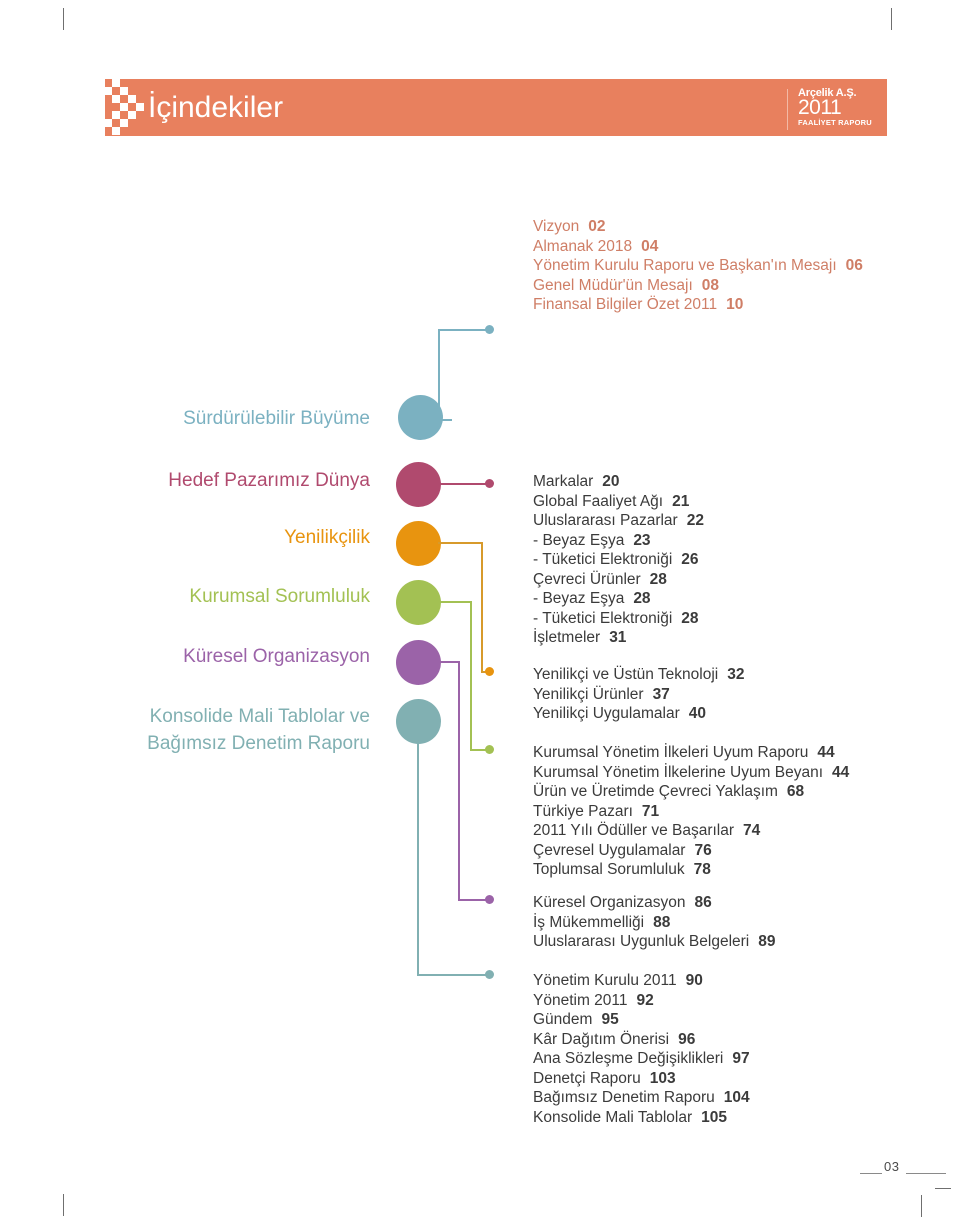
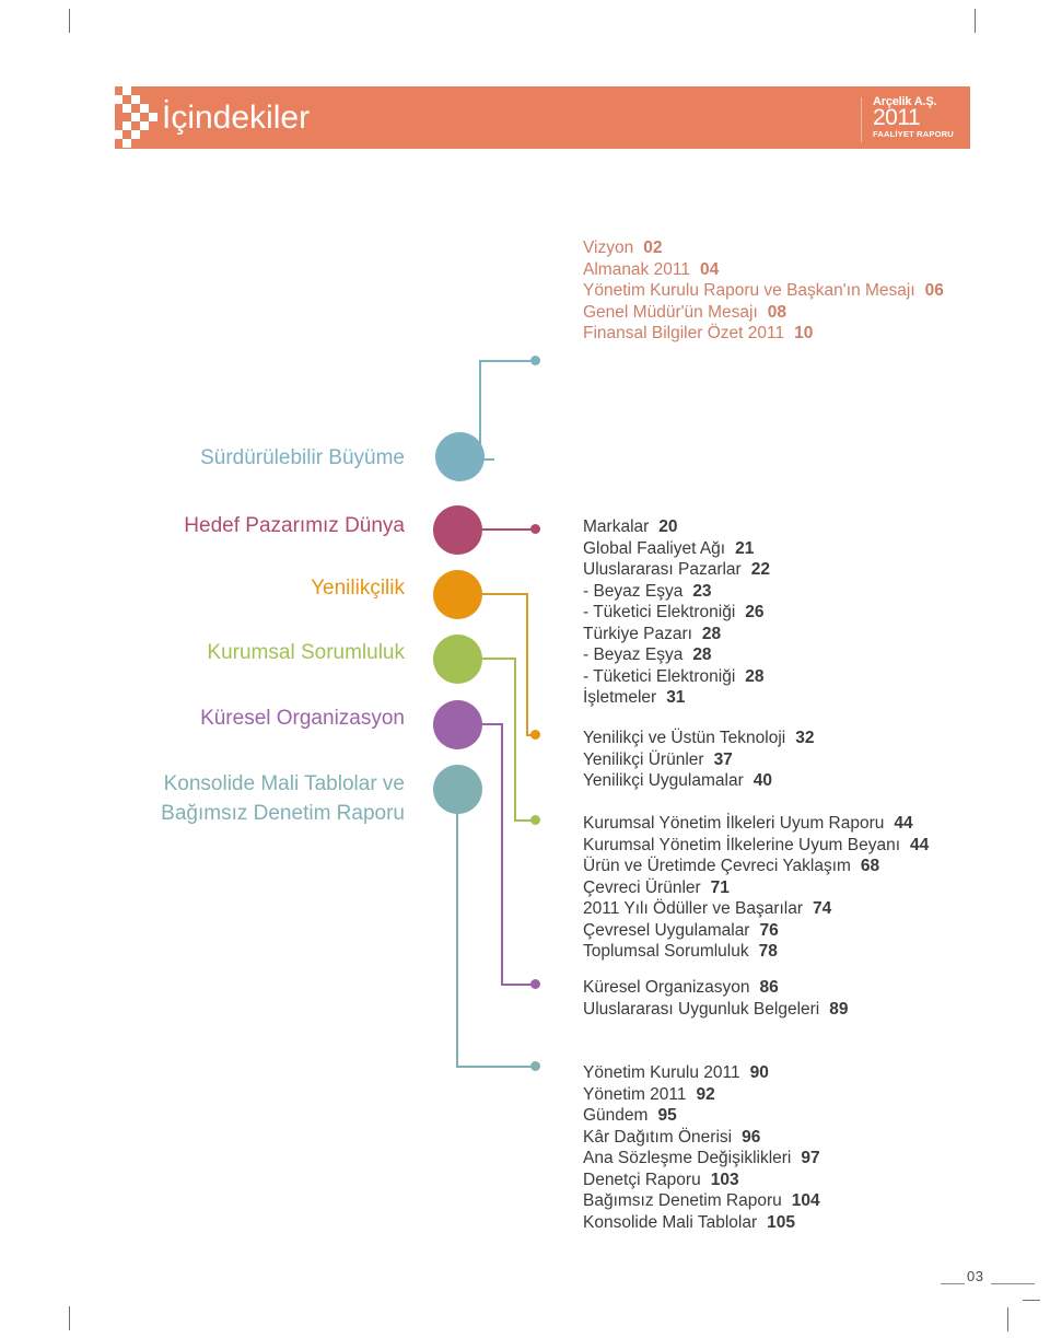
  İçindekiler
  Arçelik A.Ş.
  2011
  FAALİYET RAPORU
  Sürdürülebilir Büyüme
  Hedef Pazarımız Dünya
  Yenilikçilik
  Kurumsal Sorumluluk
  Küresel Organizasyon
  Konsolide Mali Tablolar ve
  Bağımsız Denetim Raporu
  Vizyon 02
- Almanak 2018 04
+ Almanak 2011 04
  Yönetim Kurulu Raporu ve Başkan'ın Mesajı 06
  Genel Müdür'ün Mesajı 08
  Finansal Bilgiler Özet 2011 10
  Markalar 20
  Global Faaliyet Ağı 21
  Uluslararası Pazarlar 22
  - Beyaz Eşya 23
  - Tüketici Elektroniği 26
- Çevreci Ürünler 28
+ Türkiye Pazarı 28
  - Beyaz Eşya 28
  - Tüketici Elektroniği 28
  İşletmeler 31
  Yenilikçi ve Üstün Teknoloji 32
  Yenilikçi Ürünler 37
  Yenilikçi Uygulamalar 40
  Kurumsal Yönetim İlkeleri Uyum Raporu 44
  Kurumsal Yönetim İlkelerine Uyum Beyanı 44
  Ürün ve Üretimde Çevreci Yaklaşım 68
- Türkiye Pazarı 71
+ Çevreci Ürünler 71
  2011 Yılı Ödüller ve Başarılar 74
  Çevresel Uygulamalar 76
  Toplumsal Sorumluluk 78
  Küresel Organizasyon 86
- İş Mükemmelliği 88
  Uluslararası Uygunluk Belgeleri 89
  Yönetim Kurulu 2011 90
  Yönetim 2011 92
  Gündem 95
  Kâr Dağıtım Önerisi 96
  Ana Sözleşme Değişiklikleri 97
  Denetçi Raporu 103
  Bağımsız Denetim Raporu 104
  Konsolide Mali Tablolar 105
  03
